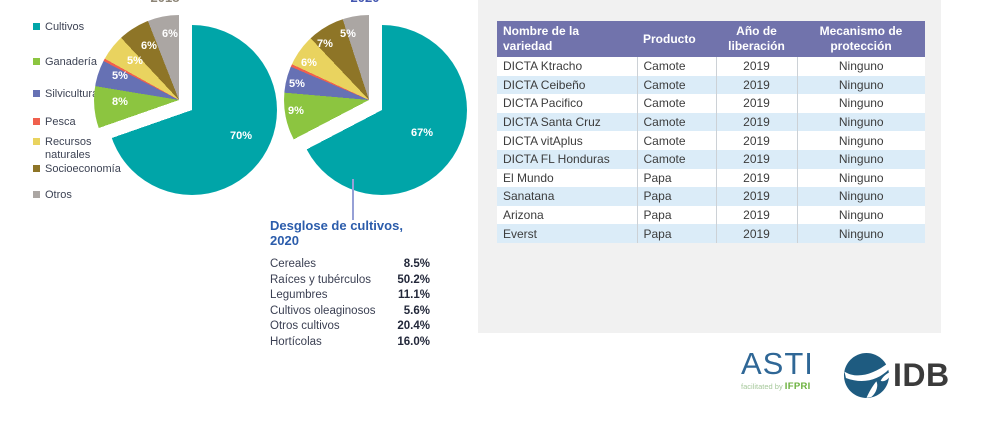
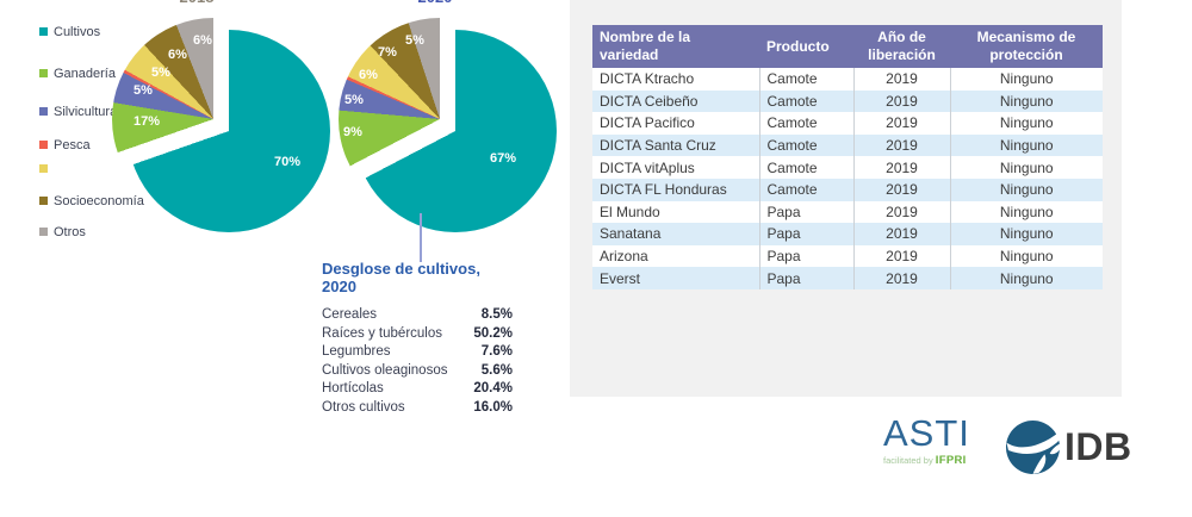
  Cultivos
  Ganadería
  Silvicultur
  Pesca
- Recursos naturales
  Socioeconomía
  Otros
  70%
- 8%
+ 17%
  5%
  5%
  6%
  6%
  67%
  9%
  5%
  6%
  7%
  5%
  Desglose de cultivos, 2020
  Cereales
  8.5%
  Raíces y tubérculos
  50.2%
  Legumbres
- 11.1%
+ 7.6%
  Cultivos oleaginosos
  5.6%
- Otros cultivos
+ Hortícolas
  20.4%
- Hortícolas
+ Otros cultivos
  16.0%
  Nombre de la variedad	Producto	Año de liberación	Mecanismo de protección
  DICTA Ktracho	Camote	2019	Ninguno
  DICTA Ceibeño	Camote	2019	Ninguno
  DICTA Pacifico	Camote	2019	Ninguno
  DICTA Santa Cruz	Camote	2019	Ninguno
  DICTA vitAplus	Camote	2019	Ninguno
  DICTA FL Honduras	Camote	2019	Ninguno
  El Mundo	Papa	2019	Ninguno
  Sanatana	Papa	2019	Ninguno
  Arizona	Papa	2019	Ninguno
  Everst	Papa	2019	Ninguno
  ASTI
  facilitated by IFPRI
  IDB
